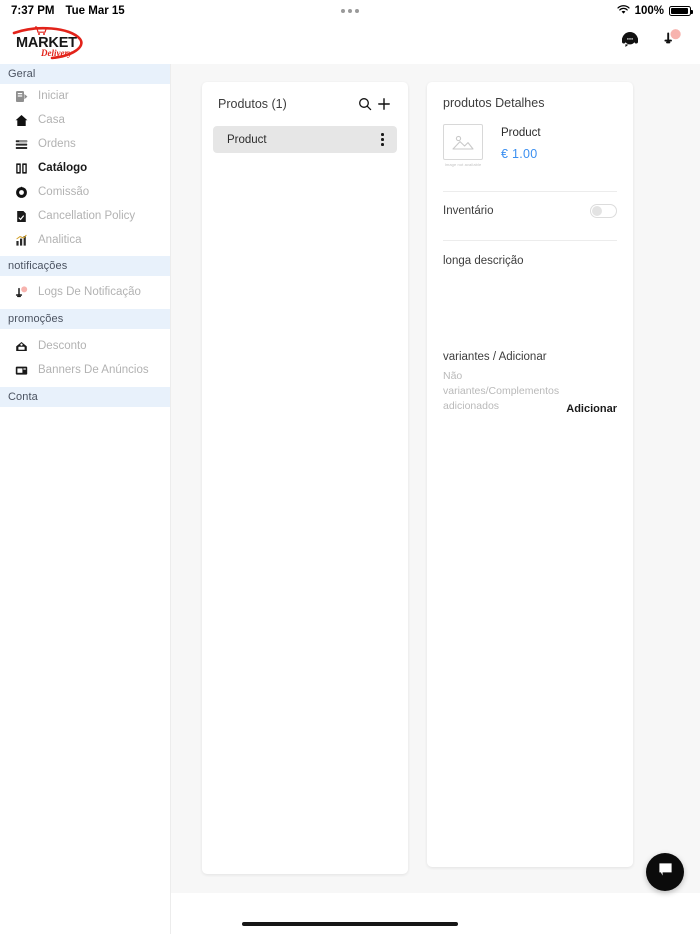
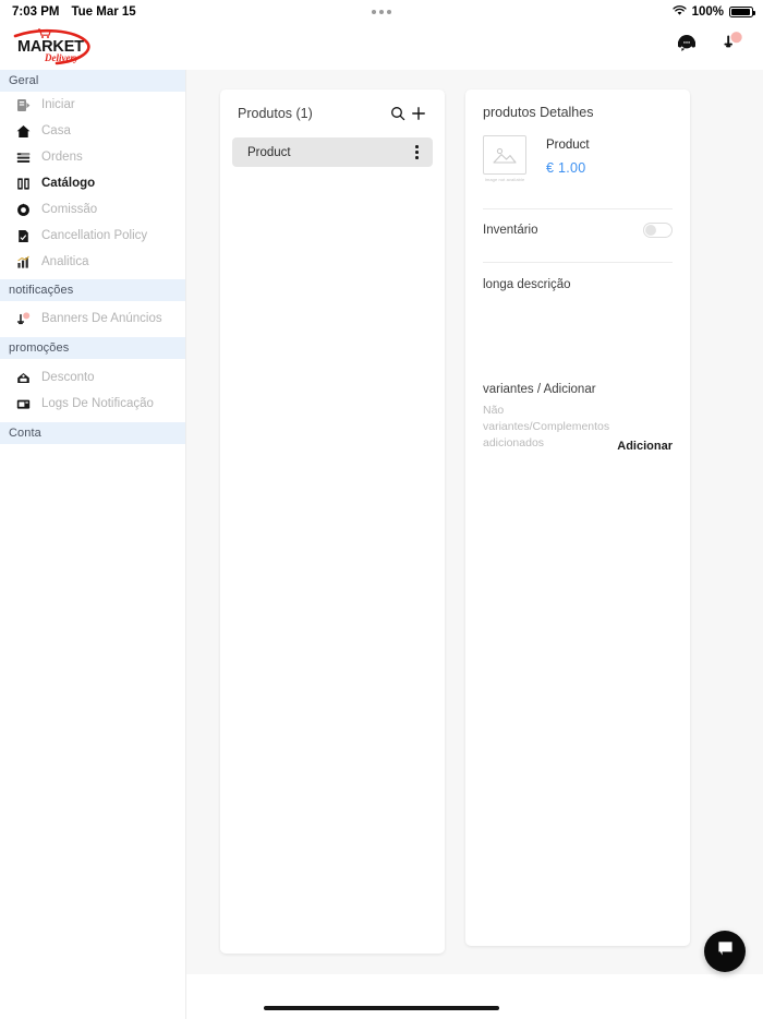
- 7:37 PM
+ 7:03 PM
  Tue Mar 15
  100%
  MARKET
  Delivery
  Geral
  Iniciar
  Casa
  Ordens
  Catálogo
  Comissão
  Cancellation Policy
  Analitica
  notificações
- Logs De Notificação
+ Banners De Anúncios
  promoções
  Desconto
- Banners De Anúncios
+ Logs De Notificação
  Conta
  Produtos (1)
  Product
  produtos Detalhes
  Product
  € 1.00
  Inventário
  longa descrição
  variantes / Adicionar
  Não variantes/Complementos adicionados
  Adicionar
